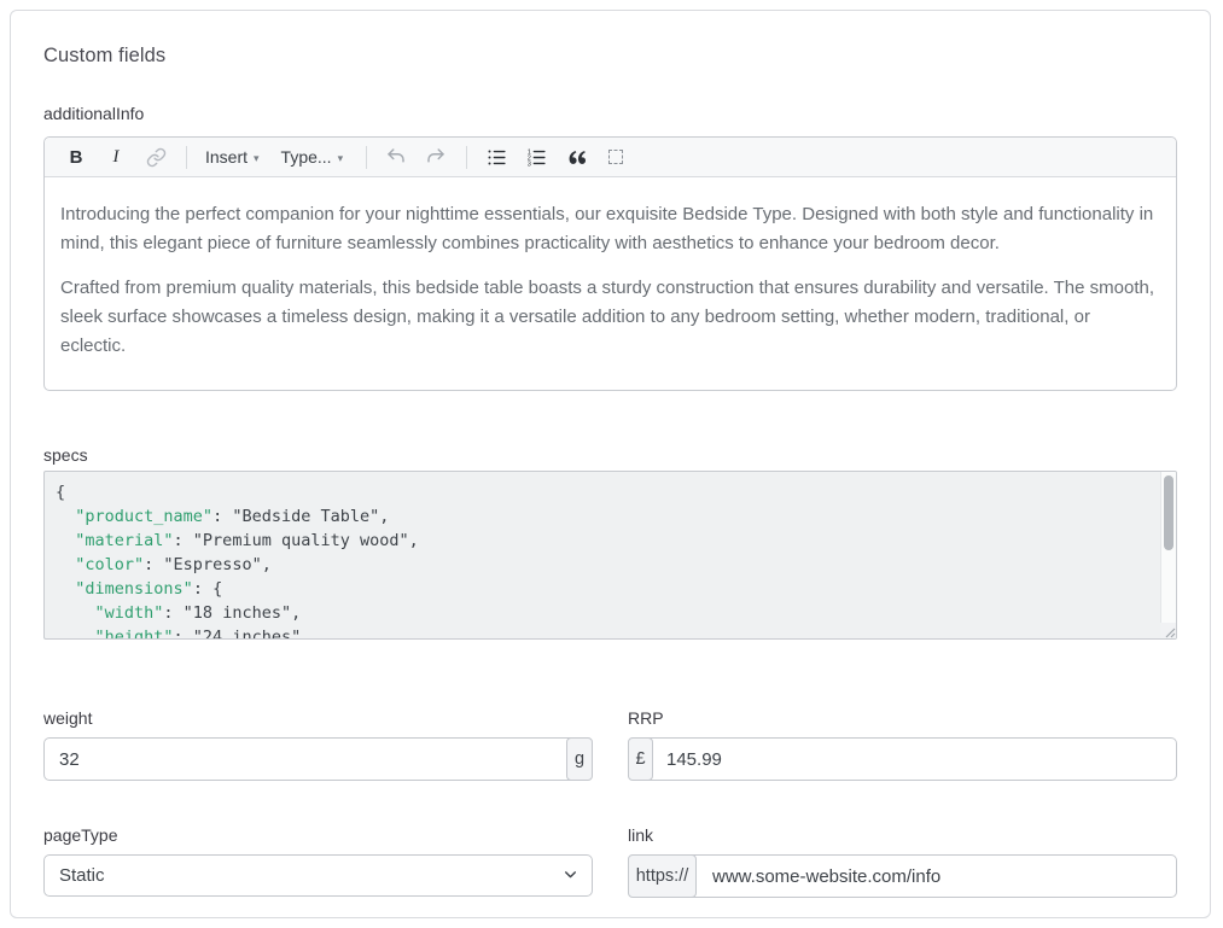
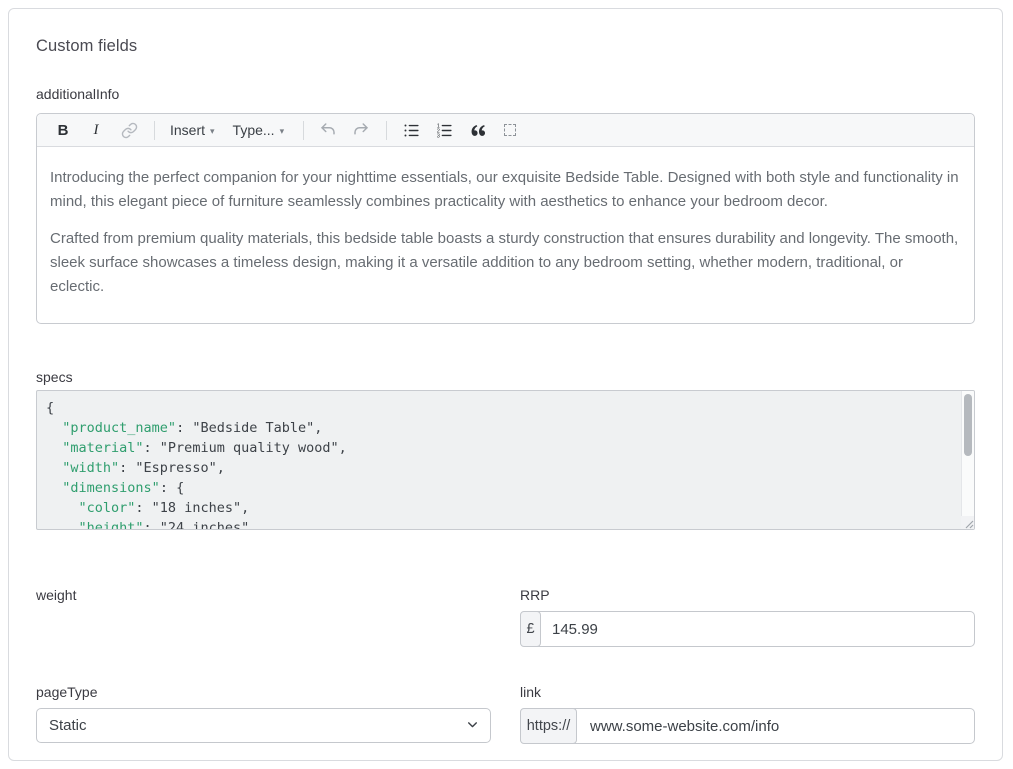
  Custom fields
  additionalInfo
  B
  I
  Insert
  ▾
  Type...
  ▾
- Introducing the perfect companion for your nighttime essentials, our exquisite Bedside Type. Designed with both style and functionality in mind, this elegant piece of furniture seamlessly combines practicality with aesthetics to enhance your bedroom decor.
+ Introducing the perfect companion for your nighttime essentials, our exquisite Bedside Table. Designed with both style and functionality in mind, this elegant piece of furniture seamlessly combines practicality with aesthetics to enhance your bedroom decor.
- Crafted from premium quality materials, this bedside table boasts a sturdy construction that ensures durability and versatile. The smooth, sleek surface showcases a timeless design, making it a versatile addition to any bedroom setting, whether modern, traditional, or eclectic.
+ Crafted from premium quality materials, this bedside table boasts a sturdy construction that ensures durability and longevity. The smooth, sleek surface showcases a timeless design, making it a versatile addition to any bedroom setting, whether modern, traditional, or eclectic.
  specs
  {
  "product_name": "Bedside Table",
  "material": "Premium quality wood",
- "color": "Espresso",
+ "width": "Espresso",
  "dimensions": {
- "width": "18 inches",
+ "color": "18 inches",
  "height": "24 inches"
  weight
- 32
- g
  RRP
  145.99
  £
  pageType
  Static
  link
  www.some-website.com/info
  https://
